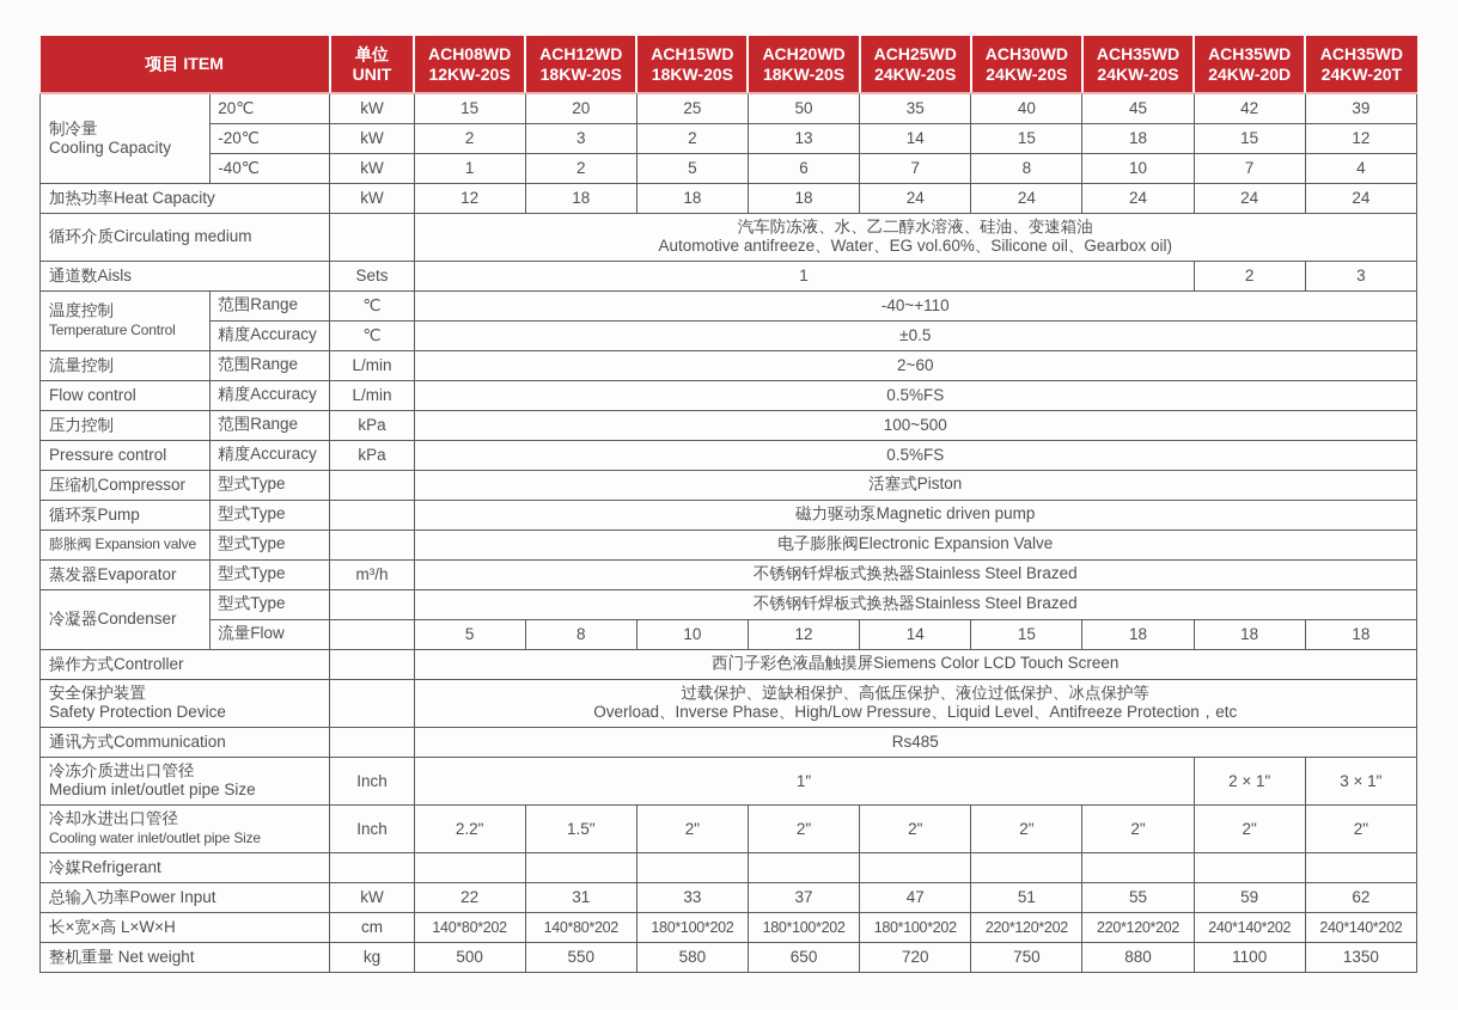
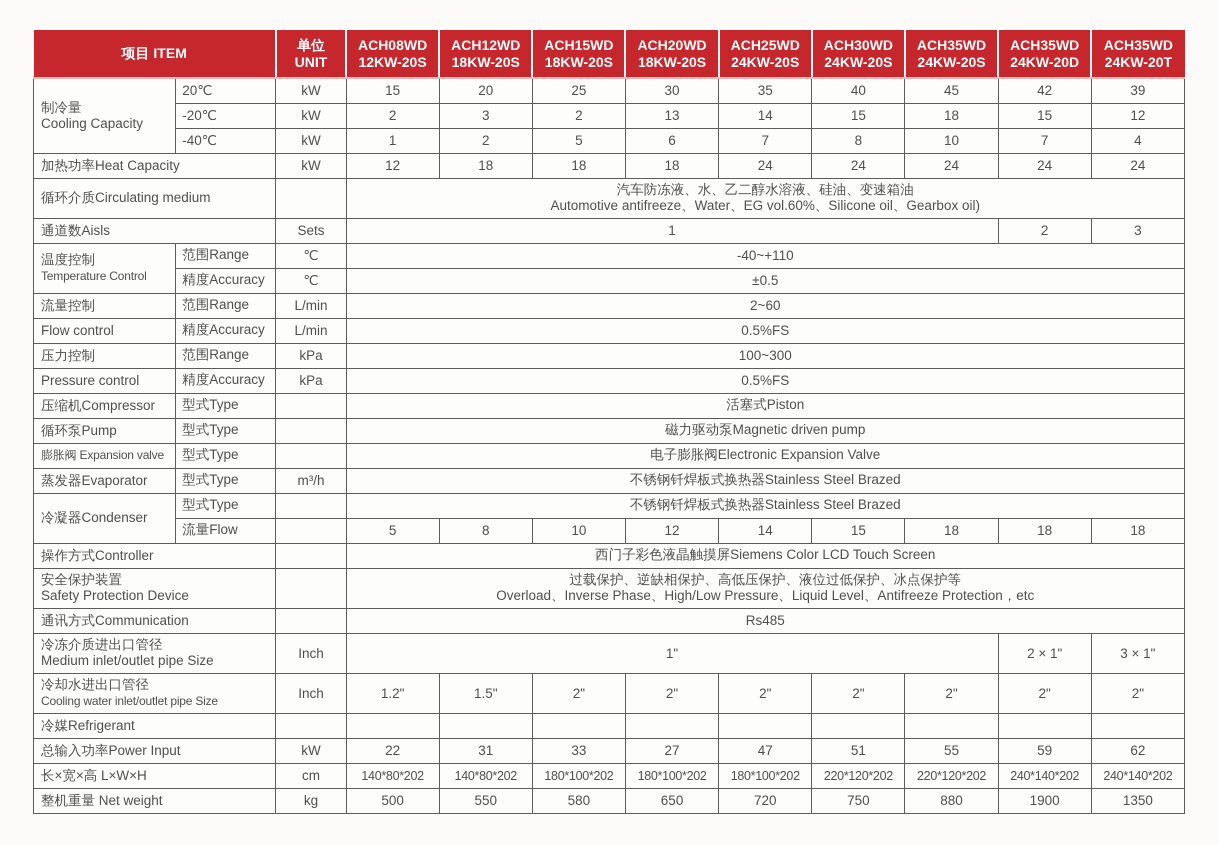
  项目 ITEM	单位 UNIT	ACH08WD12KW-20S	ACH12WD18KW-20S	ACH15WD18KW-20S	ACH20WD18KW-20S	ACH25WD24KW-20S	ACH30WD24KW-20S	ACH35WD24KW-20S	ACH35WD24KW-20D	ACH35WD24KW-20T
- 制冷量 Cooling Capacity	20℃	kW	15	20	25	50	35	40	45	42	39
+ 制冷量 Cooling Capacity	20℃	kW	15	20	25	30	35	40	45	42	39
  -20℃	kW	2	3	2	13	14	15	18	15	12
  -40℃	kW	1	2	5	6	7	8	10	7	4
  加热功率Heat Capacity	kW	12	18	18	18	24	24	24	24	24
  循环介质Circulating medium		汽车防冻液、水、乙二醇水溶液、硅油、变速箱油 Automotive antifreeze、Water、EG vol.60%、Silicone oil、Gearbox oil)
  通道数Aisls	Sets	1	2	3
  温度控制 Temperature Control	范围Range	℃	-40~+110
  精度Accuracy	℃	±0.5
  流量控制	范围Range	L/min	2~60
  Flow control	精度Accuracy	L/min	0.5%FS
- 压力控制	范围Range	kPa	100~500
+ 压力控制	范围Range	kPa	100~300
  Pressure control	精度Accuracy	kPa	0.5%FS
  压缩机Compressor	型式Type		活塞式Piston
  循环泵Pump	型式Type		磁力驱动泵Magnetic driven pump
  膨胀阀 Expansion valve	型式Type		电子膨胀阀Electronic Expansion Valve
  蒸发器Evaporator	型式Type	m³/h	不锈钢钎焊板式换热器Stainless Steel Brazed
  冷凝器Condenser	型式Type		不锈钢钎焊板式换热器Stainless Steel Brazed
  流量Flow		5	8	10	12	14	15	18	18	18
  操作方式Controller		西门子彩色液晶触摸屏Siemens Color LCD Touch Screen
  安全保护装置 Safety Protection Device		过载保护、逆缺相保护、高低压保护、液位过低保护、冰点保护等 Overload、Inverse Phase、High/Low Pressure、Liquid Level、Antifreeze Protection，etc
  通讯方式Communication		Rs485
  冷冻介质进出口管径 Medium inlet/outlet pipe Size	Inch	1"	2 × 1"	3 × 1"
- 冷却水进出口管径 Cooling water inlet/outlet pipe Size	Inch	2.2"	1.5"	2"	2"	2"	2"	2"	2"	2"
+ 冷却水进出口管径 Cooling water inlet/outlet pipe Size	Inch	1.2"	1.5"	2"	2"	2"	2"	2"	2"	2"
  冷媒Refrigerant
- 总输入功率Power Input	kW	22	31	33	37	47	51	55	59	62
+ 总输入功率Power Input	kW	22	31	33	27	47	51	55	59	62
  长×宽×高 L×W×H	cm	140*80*202	140*80*202	180*100*202	180*100*202	180*100*202	220*120*202	220*120*202	240*140*202	240*140*202
- 整机重量 Net weight	kg	500	550	580	650	720	750	880	1100	1350
+ 整机重量 Net weight	kg	500	550	580	650	720	750	880	1900	1350
